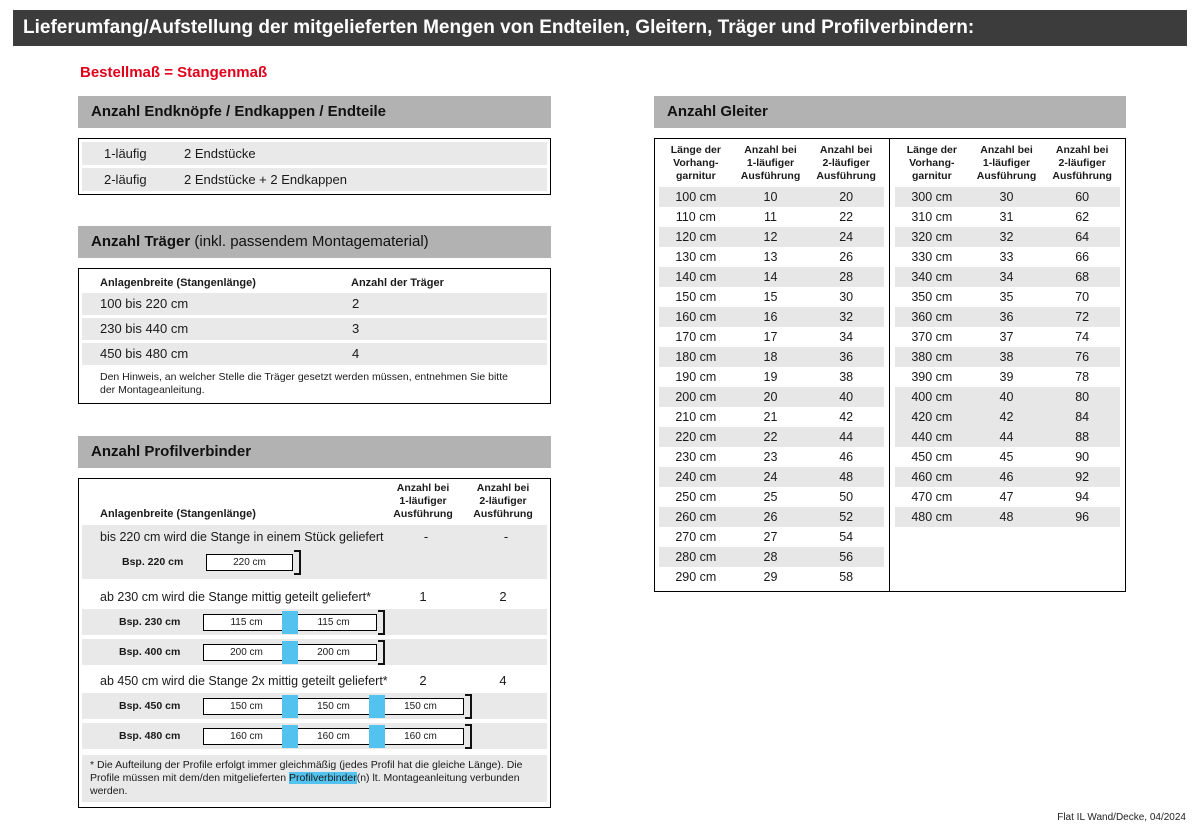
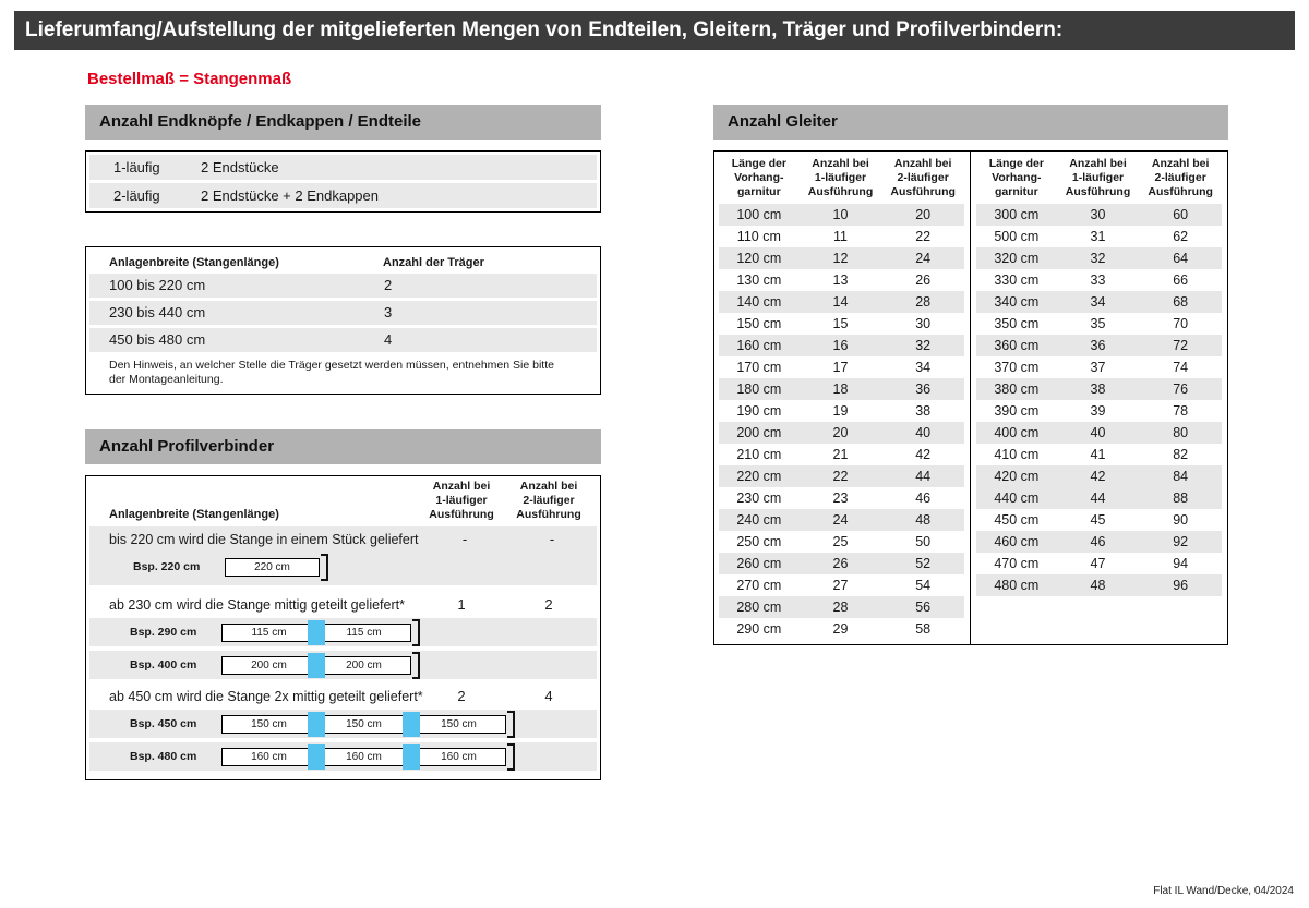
  Lieferumfang/Aufstellung der mitgelieferten Mengen von Endteilen, Gleitern, Träger und Profilverbindern:
  Bestellmaß = Stangenmaß
  Anzahl Endknöpfe / Endkappen / Endteile
  1-läufig
  2 Endstücke
  2-läufig
  2 Endstücke + 2 Endkappen
- Anzahl Träger (inkl. passendem Montagematerial)
  Anlagenbreite (Stangenlänge)
  Anzahl der Träger
  100 bis 220 cm
  2
  230 bis 440 cm
  3
  450 bis 480 cm
  4
  Den Hinweis, an welcher Stelle die Träger gesetzt werden müssen, entnehmen Sie bitte der Montageanleitung.
  Anzahl Profilverbinder
  Anlagenbreite (Stangenlänge)
  Anzahl bei
  1-läufiger
  Ausführung
  Anzahl bei
  2-läufiger
  Ausführung
  bis 220 cm wird die Stange in einem Stück geliefert
  -
  -
  Bsp. 220 cm
  220 cm
  ab 230 cm wird die Stange mittig geteilt geliefert*
  1
  2
- Bsp. 230 cm
+ Bsp. 290 cm
  115 cm
  115 cm
  Bsp. 400 cm
  200 cm
  200 cm
  ab 450 cm wird die Stange 2x mittig geteilt geliefert*
  2
  4
  Bsp. 450 cm
  150 cm
  150 cm
  150 cm
  Bsp. 480 cm
  160 cm
  160 cm
  160 cm
- * Die Aufteilung der Profile erfolgt immer gleichmäßig (jedes Profil hat die gleiche Länge). Die Profile müssen mit dem/den mitgelieferten Profilverbinder(n) lt. Montageanleitung verbunden werden.
  Anzahl Gleiter
  Länge der
  Vorhang-
  garnitur
  Anzahl bei
  1-läufiger
  Ausführung
  Anzahl bei
  2-läufiger
  Ausführung
  100 cm
  10
  20
  110 cm
  11
  22
  120 cm
  12
  24
  130 cm
  13
  26
  140 cm
  14
  28
  150 cm
  15
  30
  160 cm
  16
  32
  170 cm
  17
  34
  180 cm
  18
  36
  190 cm
  19
  38
  200 cm
  20
  40
  210 cm
  21
  42
  220 cm
  22
  44
  230 cm
  23
  46
  240 cm
  24
  48
  250 cm
  25
  50
  260 cm
  26
  52
  270 cm
  27
  54
  280 cm
  28
  56
  290 cm
  29
  58
  Länge der
  Vorhang-
  garnitur
  Anzahl bei
  1-läufiger
  Ausführung
  Anzahl bei
  2-läufiger
  Ausführung
  300 cm
  30
  60
- 310 cm
+ 500 cm
  31
  62
  320 cm
  32
  64
  330 cm
  33
  66
  340 cm
  34
  68
  350 cm
  35
  70
  360 cm
  36
  72
  370 cm
  37
  74
  380 cm
  38
  76
  390 cm
  39
  78
  400 cm
  40
  80
+ 410 cm
+ 41
+ 82
  420 cm
  42
  84
  440 cm
  44
  88
  450 cm
  45
  90
  460 cm
  46
  92
  470 cm
  47
  94
  480 cm
  48
  96
  Flat IL Wand/Decke, 04/2024
